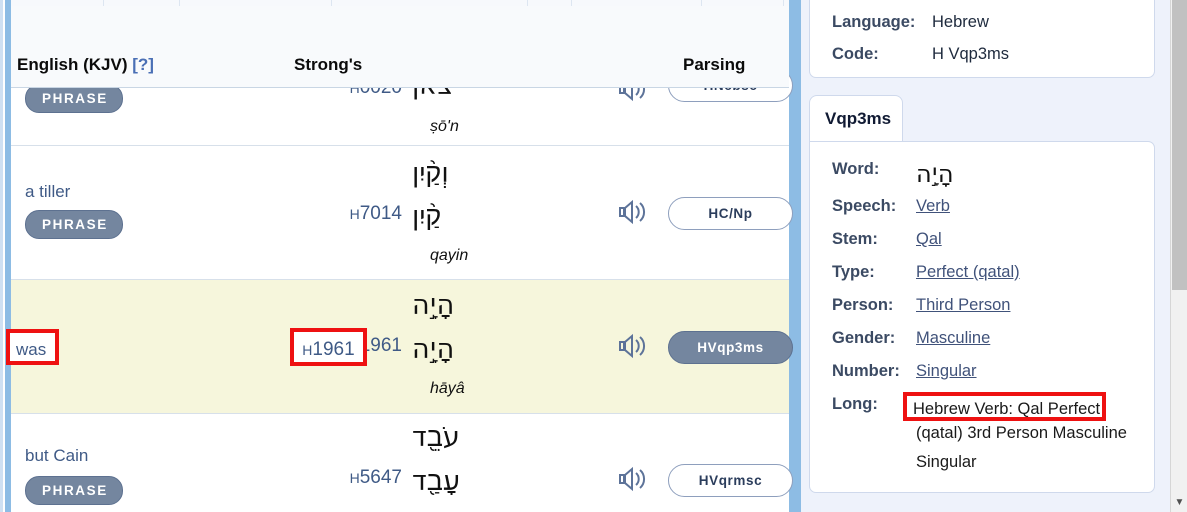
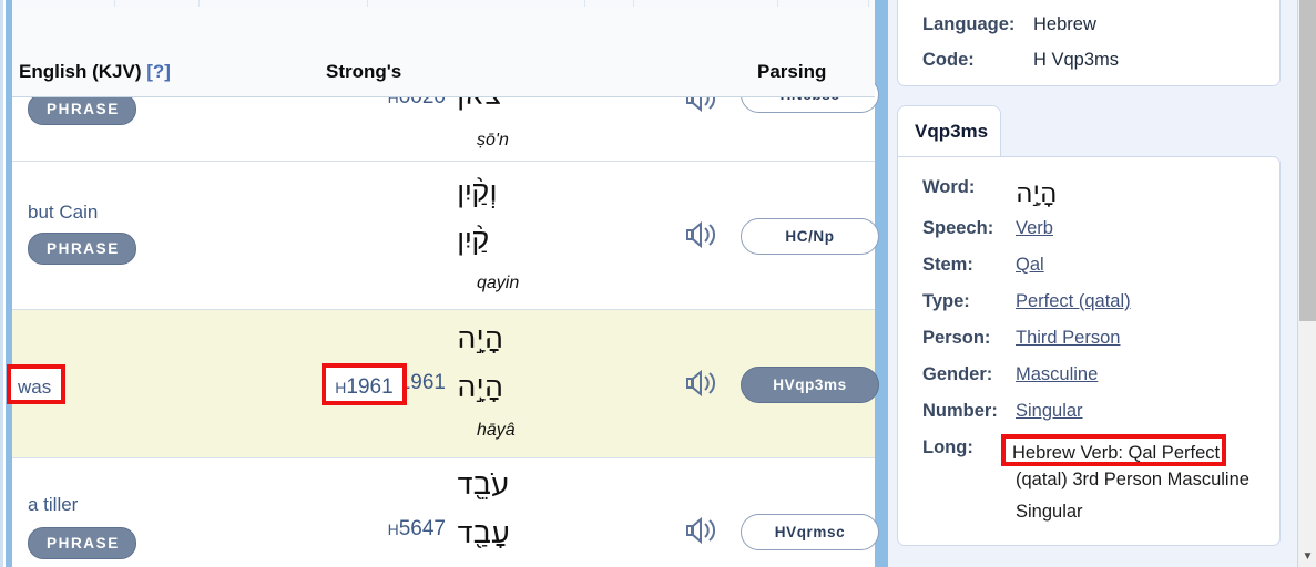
  PHRASE
  ṣō'n
- a tiller
+ but Cain
  PHRASE
- H7014
  וְקַ֨יִן
  קַ֨יִן
  qayin
  HC/Np
  הָיָ֣ה
  הָיָ֣ה
  hāyâ
  HVqp3ms
- but Cain
+ a tiller
  PHRASE
  H5647
  עֹבֵ֖ד
  עָבַ֖ד
  HVqrmsc
  English (KJV) [?]
  Strong's
  Parsing
  Language:
  Hebrew
  Code:
  H Vqp3ms
  Vqp3ms
  Word:
  הָיָ֣ה
  Speech:
  Verb
  Stem:
  Qal
  Type:
  Perfect (qatal)
  Person:
  Third Person
  Gender:
  Masculine
  Number:
  Singular
  Long:
  (qatal) 3rd Person Masculine
  Singular
  ▼
  was
  H1961
  Hebrew Verb: Qal Perfect
